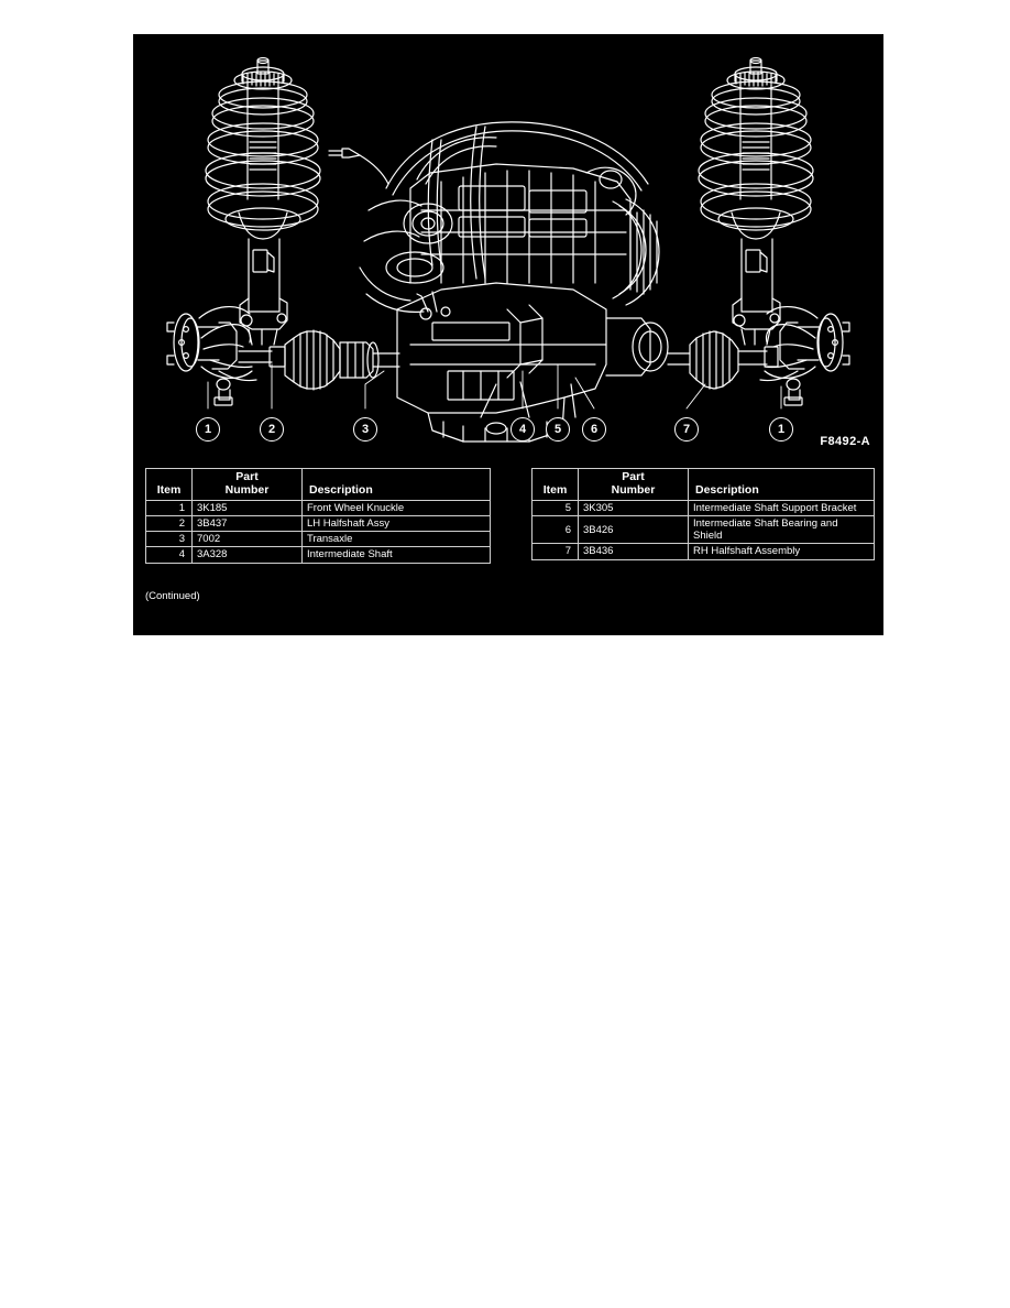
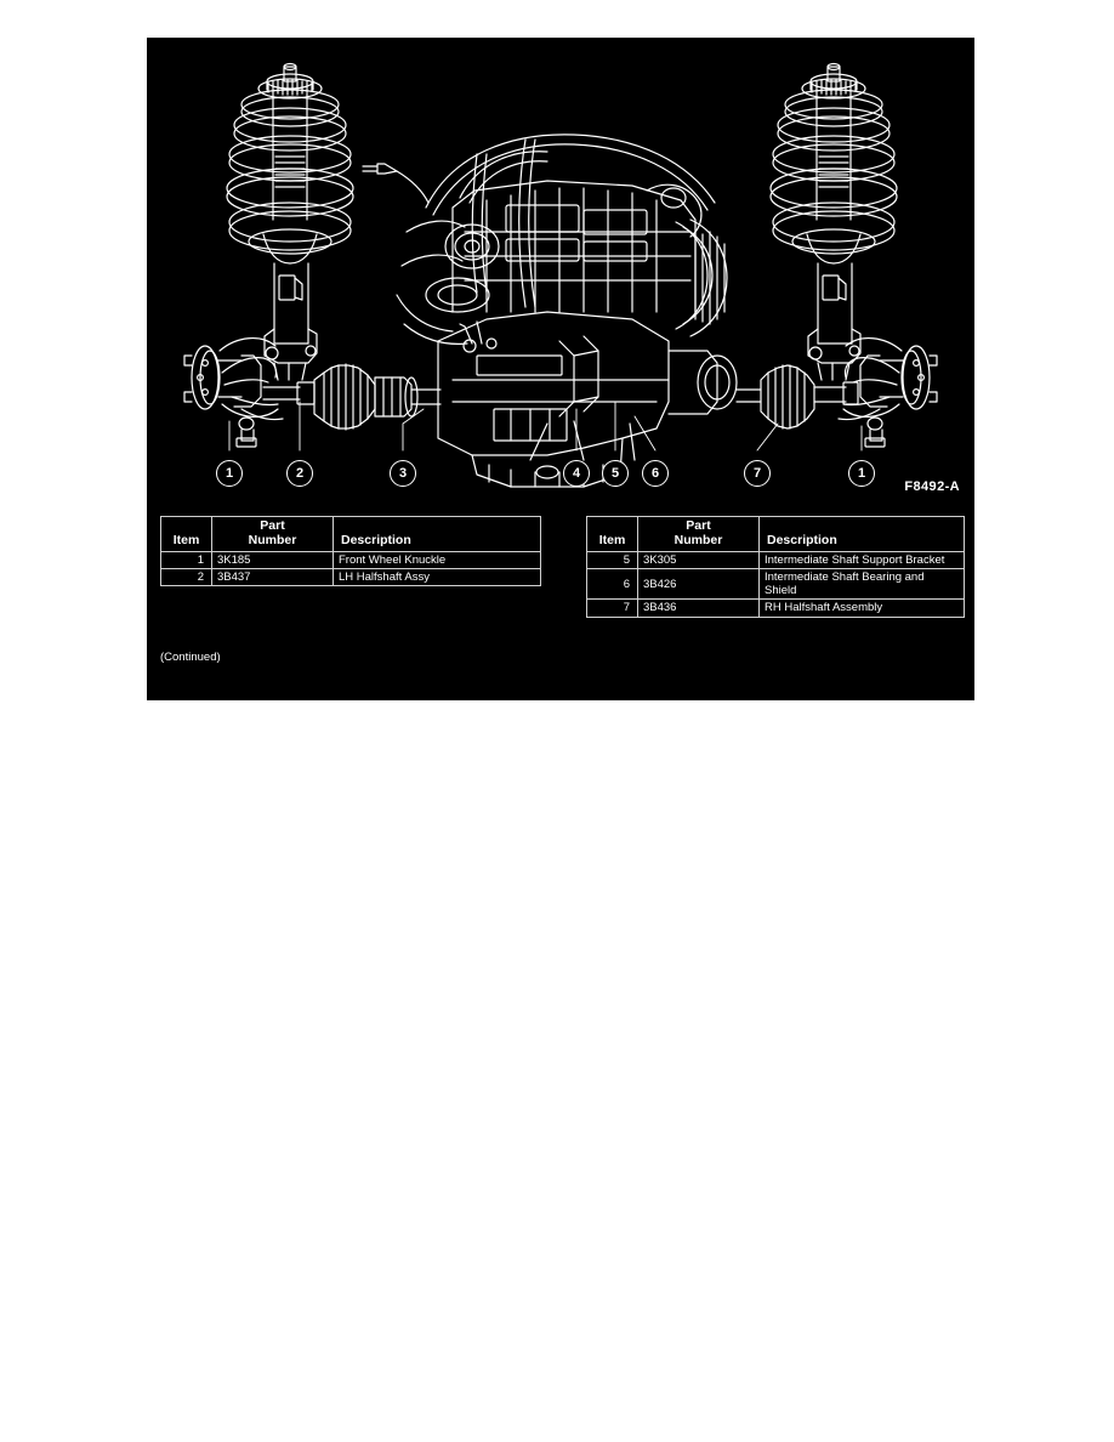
  1
  2
  3
  4
  5
  6
  7
  1
  F8492-A
  Item	Part Number	Description
  1	3K185	Front Wheel Knuckle
  2	3B437	LH Halfshaft Assy
- 3	7002	Transaxle
- 4	3A328	Intermediate Shaft
  (Continued)
  Item	Part Number	Description
  5	3K305	Intermediate Shaft Support Bracket
  6	3B426	Intermediate Shaft Bearing and Shield
  7	3B436	RH Halfshaft Assembly
